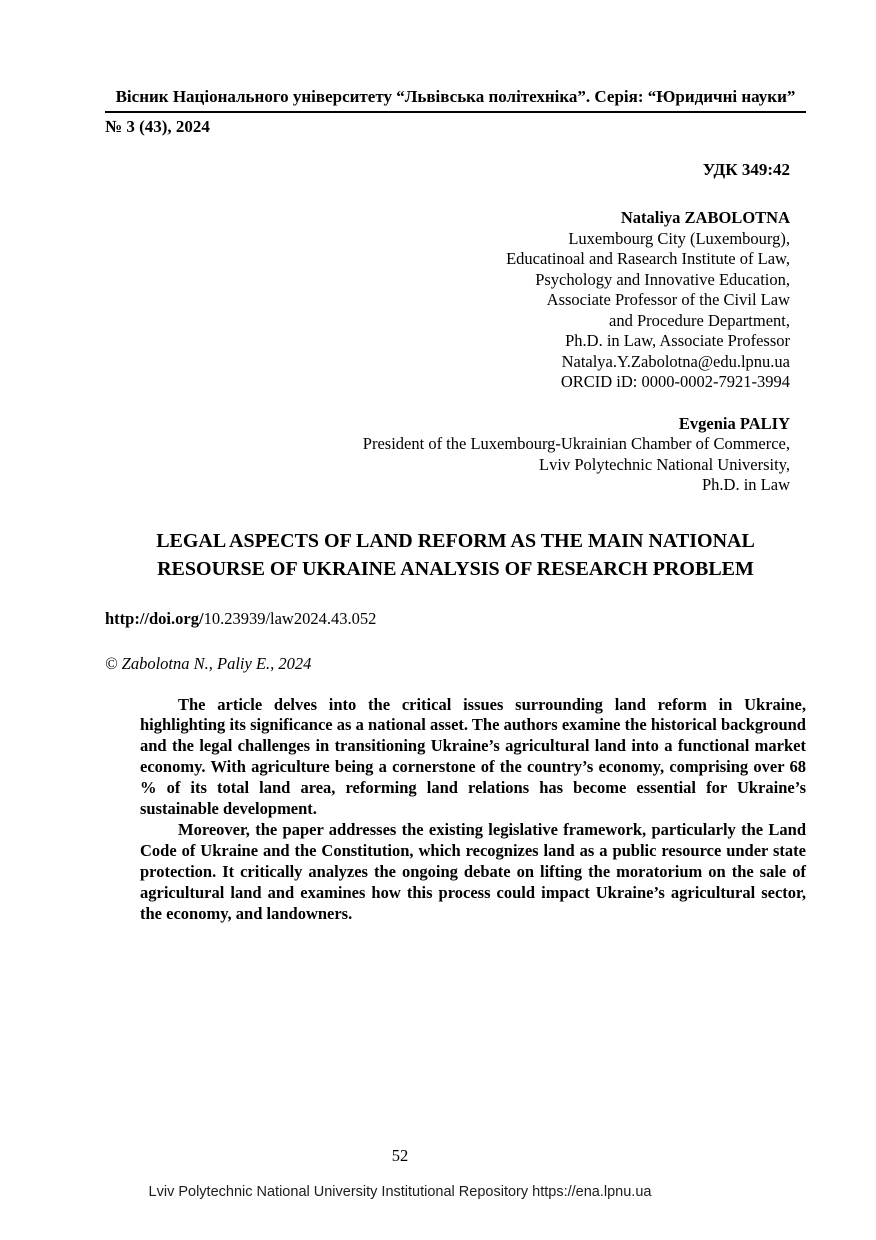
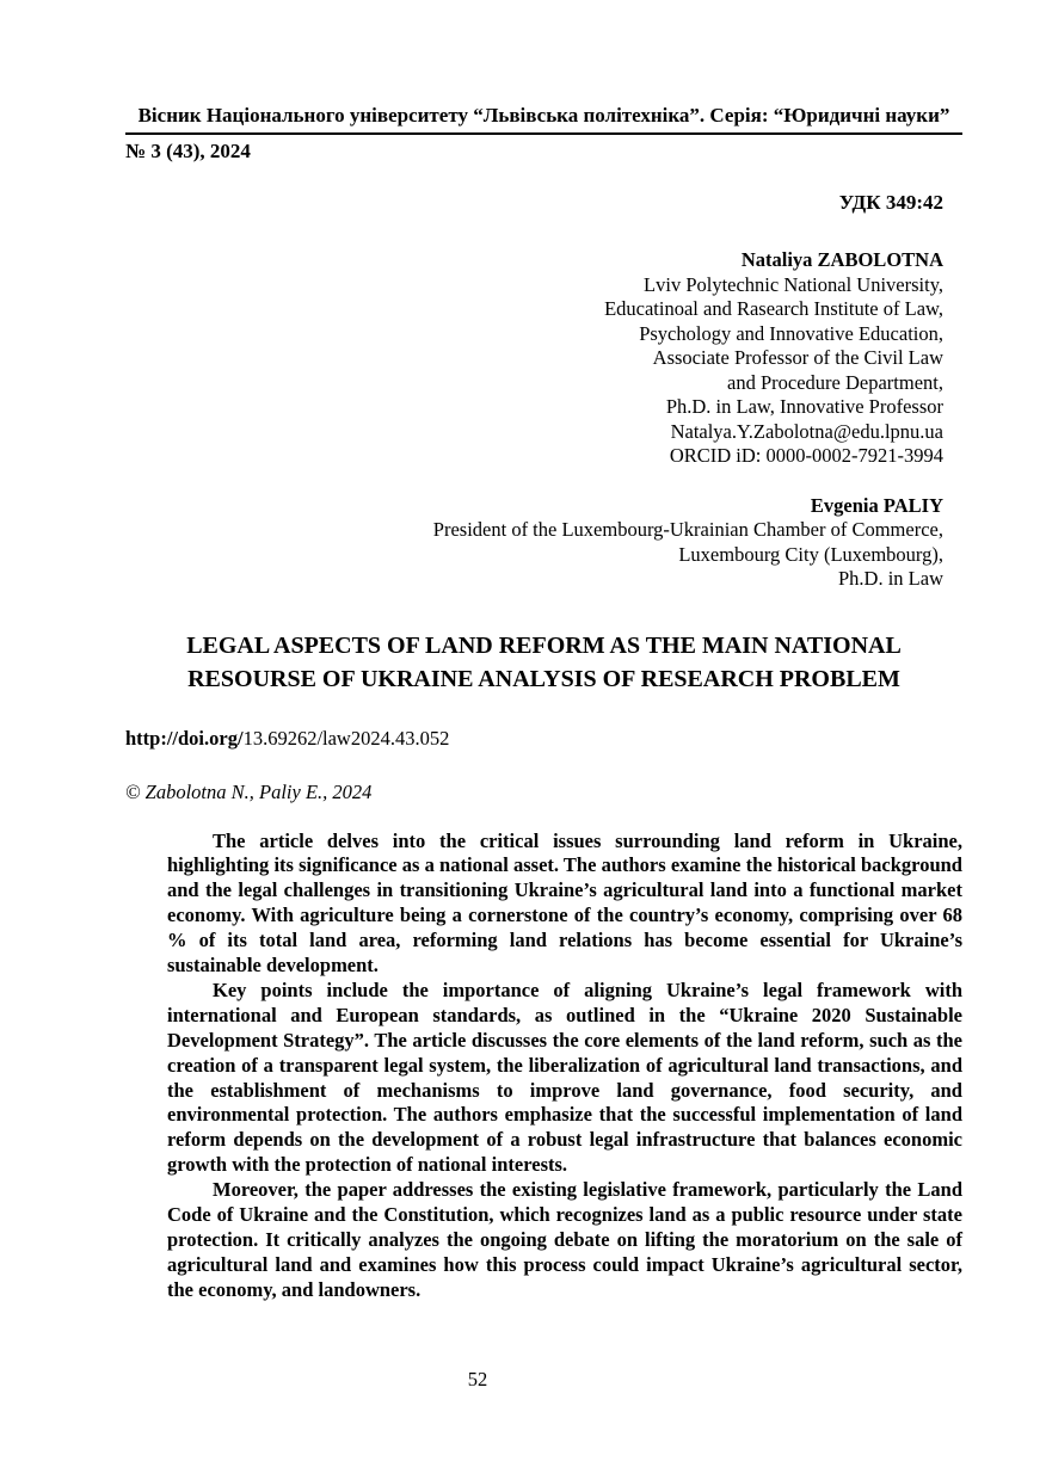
  Вісник Національного університету “Львівська політехніка”. Серія: “Юридичні науки”
  № 3 (43), 2024
  УДК 349:42
  Nataliya ZABOLOTNA
- Luxembourg City (Luxembourg),
+ Lviv Polytechnic National University,
  Educatinoal and Rasearch Institute of Law,
  Psychology and Innovative Education,
  Associate Professor of the Civil Law
  and Procedure Department,
- Ph.D. in Law, Associate Professor
+ Ph.D. in Law, Innovative Professor
  Natalya.Y.Zabolotna@edu.lpnu.ua
  ORCID iD: 0000-0002-7921-3994
  Evgenia PALIY
  President of the Luxembourg-Ukrainian Chamber of Commerce,
- Lviv Polytechnic National University,
+ Luxembourg City (Luxembourg),
  Ph.D. in Law
  LEGAL ASPECTS OF LAND REFORM AS THE MAIN NATIONAL
  RESOURSE OF UKRAINE ANALYSIS OF RESEARCH PROBLEM
- http://doi.org/10.23939/law2024.43.052
+ http://doi.org/13.69262/law2024.43.052
  © Zabolotna N., Paliy E., 2024
  The article delves into the critical issues surrounding land reform in Ukraine, highlighting its significance as a national asset. The authors examine the historical background and the legal challenges in transitioning Ukraine’s agricultural land into a functional market economy. With agriculture being a cornerstone of the country’s economy, comprising over 68 % of its total land area, reforming land relations has become essential for Ukraine’s sustainable development.
+ Key points include the importance of aligning Ukraine’s legal framework with international and European standards, as outlined in the “Ukraine 2020 Sustainable Development Strategy”. The article discusses the core elements of the land reform, such as the creation of a transparent legal system, the liberalization of agricultural land transactions, and the establishment of mechanisms to improve land governance, food security, and environmental protection. The authors emphasize that the successful implementation of land reform depends on the development of a robust legal infrastructure that balances economic growth with the protection of national interests.
  Moreover, the paper addresses the existing legislative framework, particularly the Land Code of Ukraine and the Constitution, which recognizes land as a public resource under state protection. It critically analyzes the ongoing debate on lifting the moratorium on the sale of agricultural land and examines how this process could impact Ukraine’s agricultural sector, the economy, and landowners.
  52
- Lviv Polytechnic National University Institutional Repository https://ena.lpnu.ua
